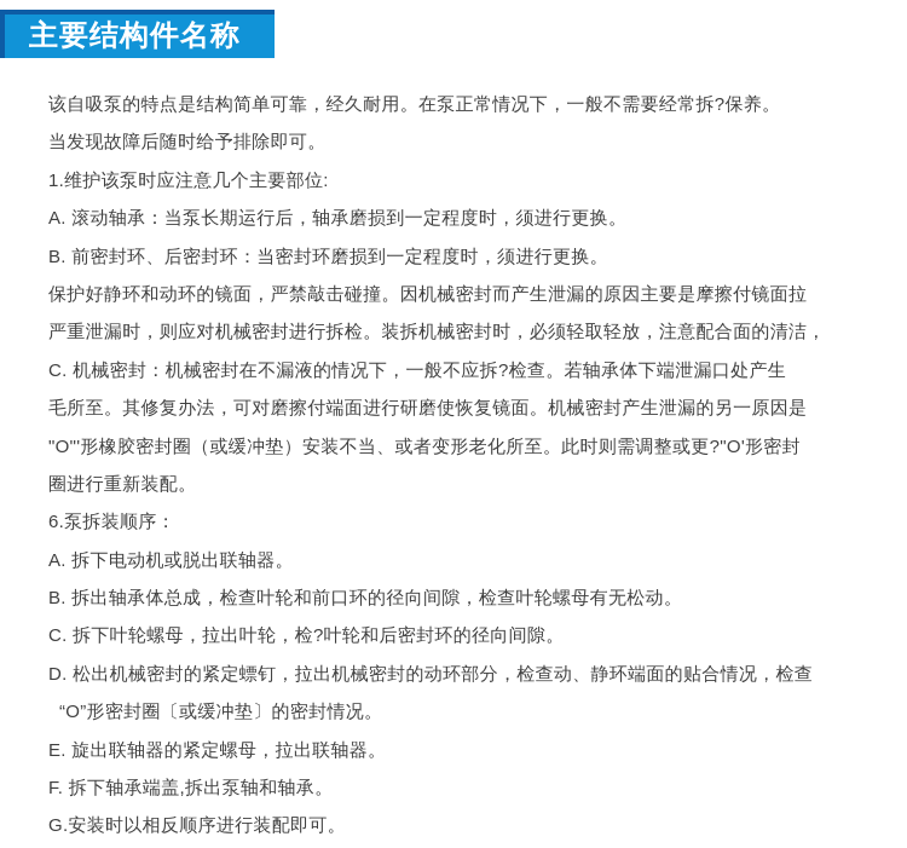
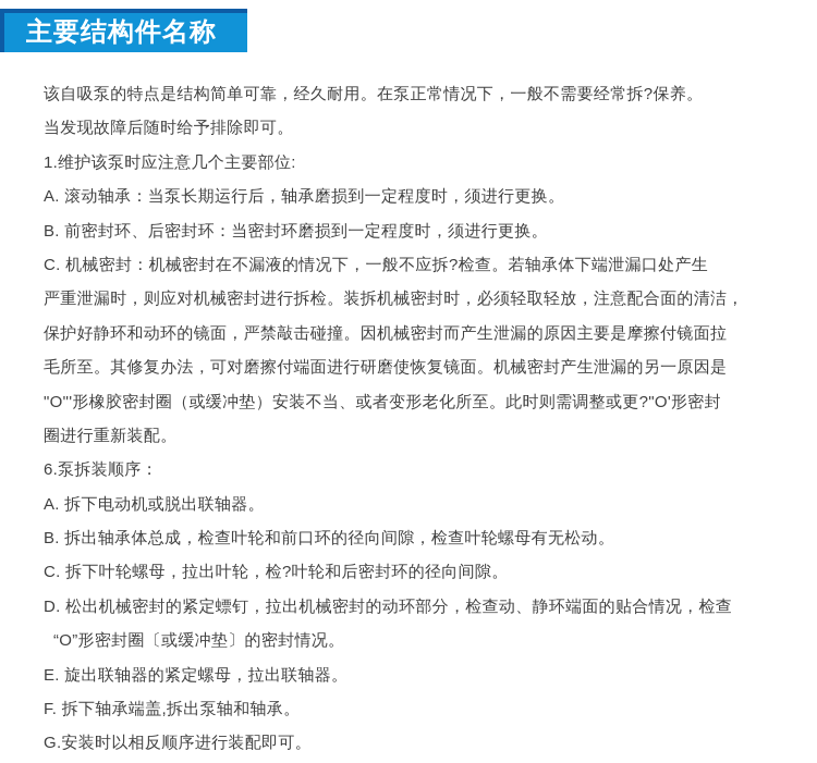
  主要结构件名称
  该自吸泵的特点是结构简单可靠，经久耐用。在泵正常情况下，一般不需要经常拆?保养。
  当发现故障后随时给予排除即可。
  1.维护该泵时应注意几个主要部位:
  A. 滚动轴承：当泵长期运行后，轴承磨损到一定程度时，须进行更换。
  B. 前密封环、后密封环：当密封环磨损到一定程度时，须进行更换。
- 保护好静环和动环的镜面，严禁敲击碰撞。因机械密封而产生泄漏的原因主要是摩擦付镜面拉
+ C. 机械密封：机械密封在不漏液的情况下，一般不应拆?检查。若轴承体下端泄漏口处产生
  严重泄漏时，则应对机械密封进行拆检。装拆机械密封时，必须轻取轻放，注意配合面的清洁，
- C. 机械密封：机械密封在不漏液的情况下，一般不应拆?检查。若轴承体下端泄漏口处产生
+ 保护好静环和动环的镜面，严禁敲击碰撞。因机械密封而产生泄漏的原因主要是摩擦付镜面拉
  毛所至。其修复办法，可对磨擦付端面进行研磨使恢复镜面。机械密封产生泄漏的另一原因是
  "O"'形橡胶密封圈（或缓冲垫）安装不当、或者变形老化所至。此时则需调整或更?"O'形密封
  圈进行重新装配。
  6.泵拆装顺序：
  A. 拆下电动机或脱出联轴器。
  B. 拆出轴承体总成，检查叶轮和前口环的径向间隙，检查叶轮螺母有无松动。
  C. 拆下叶轮螺母，拉出叶轮，检?叶轮和后密封环的径向间隙。
  D. 松出机械密封的紧定螵钉，拉出机械密封的动环部分，检查动、静环端面的贴合情况，检查
  “O”形密封圈〔或缓冲垫〕的密封情况。
  E. 旋出联轴器的紧定螺母，拉出联轴器。
  F. 拆下轴承端盖,拆出泵轴和轴承。
  G.安装时以相反顺序进行装配即可。
